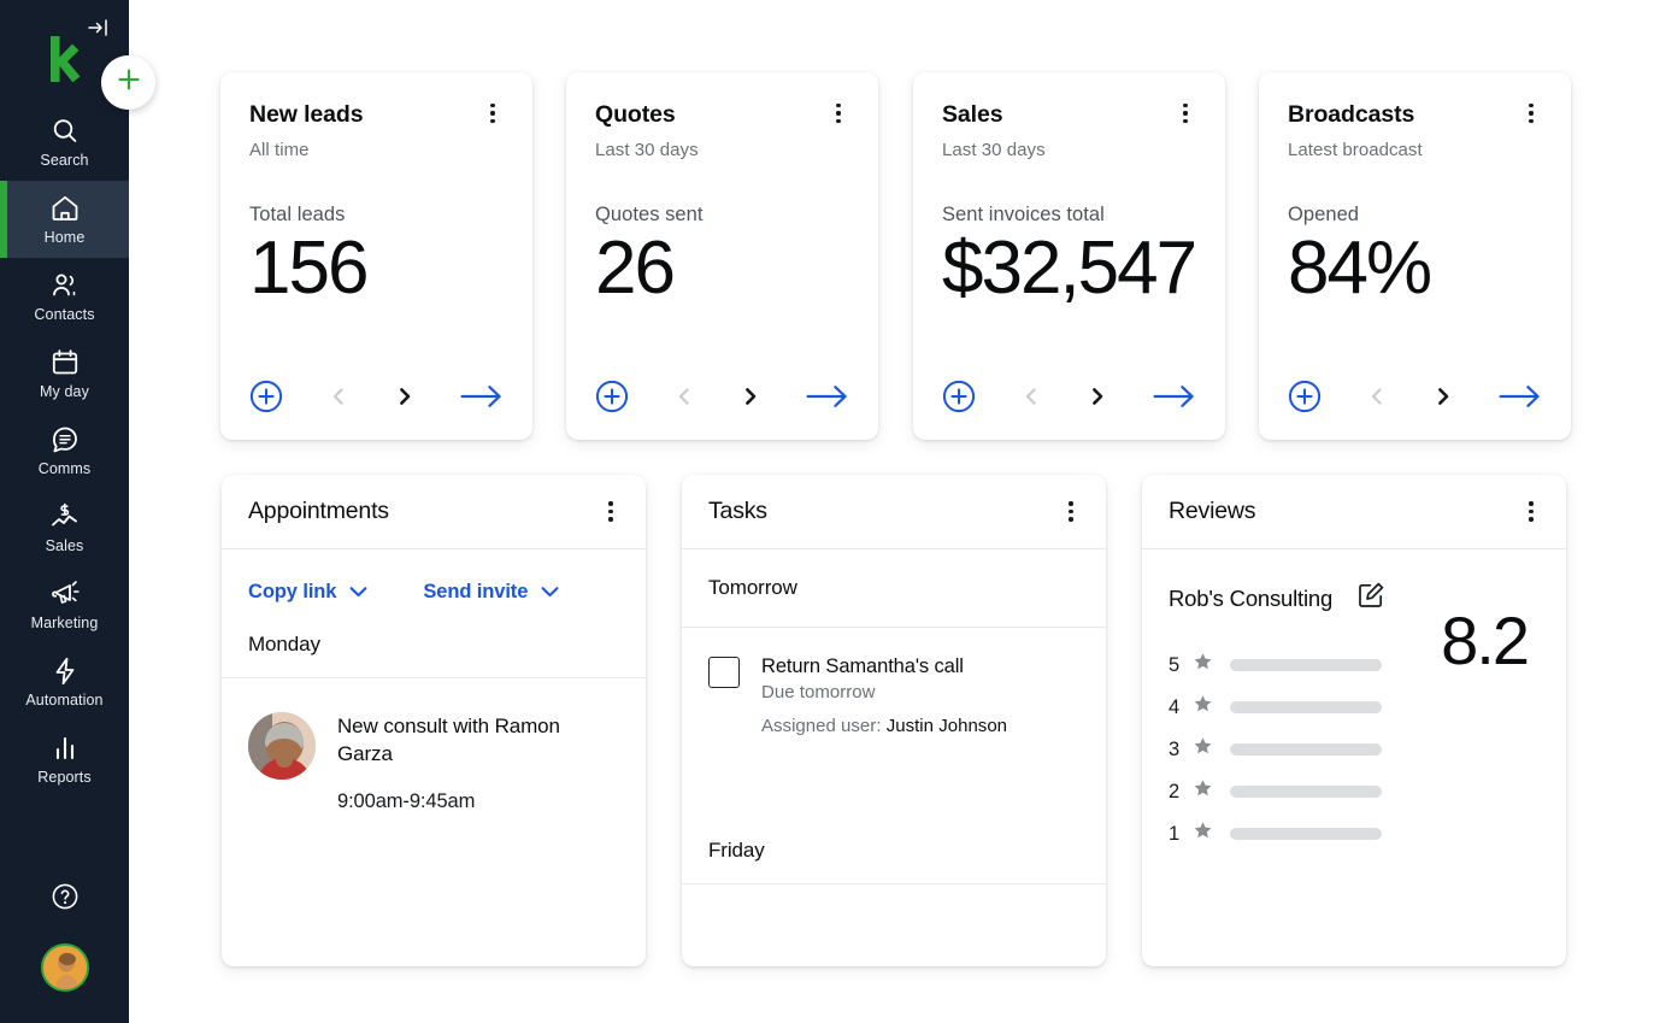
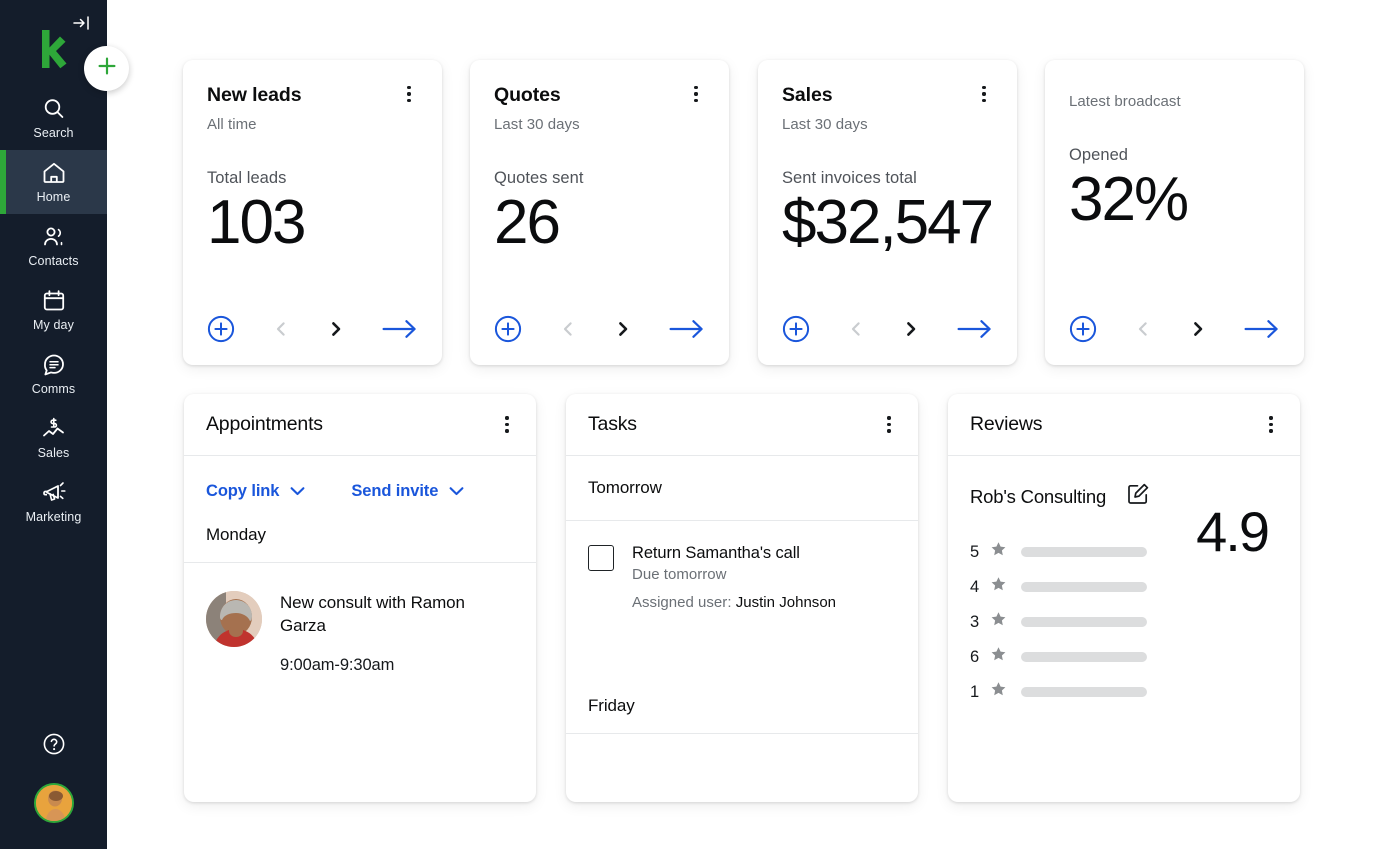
  Search
  Home
  Contacts
  My day
  Comms
  Sales
  Marketing
- Automation
- Reports
  New leads
  All time
  Total leads
- 156
+ 103
  Quotes
  Last 30 days
  Quotes sent
  26
  Sales
  Last 30 days
  Sent invoices total
  $32,547
- Broadcasts
  Latest broadcast
  Opened
- 84%
+ 32%
  Appointments
  Copy link
  Send invite
  Monday
  New consult with Ramon Garza
- 9:00am-9:45am
+ 9:00am-9:30am
  Tasks
  Tomorrow
  Return Samantha's call
  Due tomorrow
  Assigned user: Justin Johnson
  Friday
  Reviews
  Rob's Consulting
  5
  4
  3
- 2
+ 6
  1
- 8.2
+ 4.9
